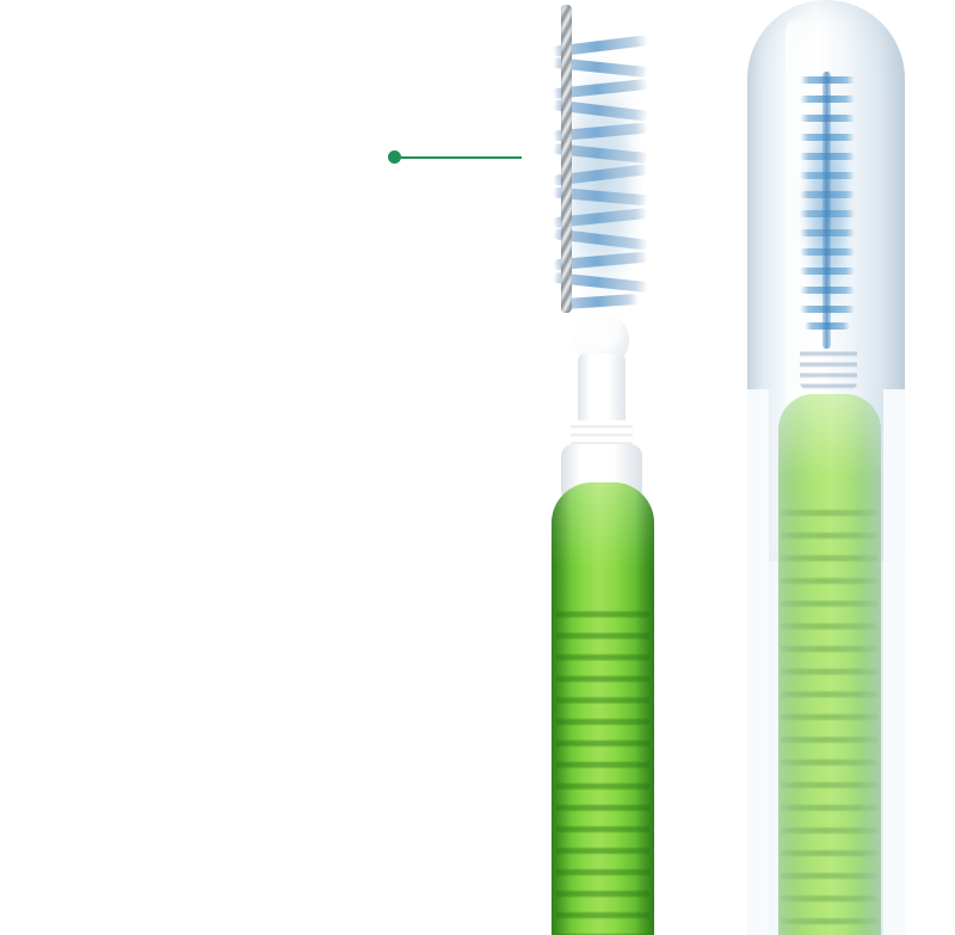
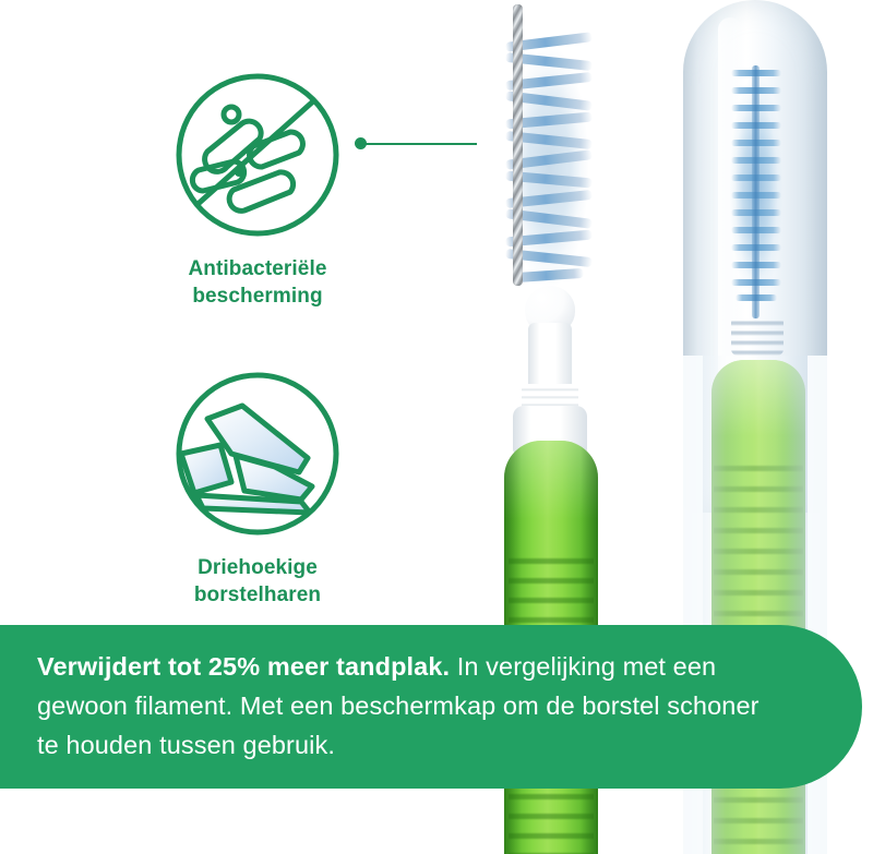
+ Antibacteriële
+ bescherming
+ Driehoekige
+ borstelharen
+ Verwijdert tot 25% meer tandplak. In vergelijking met een gewoon filament. Met een beschermkap om de borstel schoner te houden tussen gebruik.
